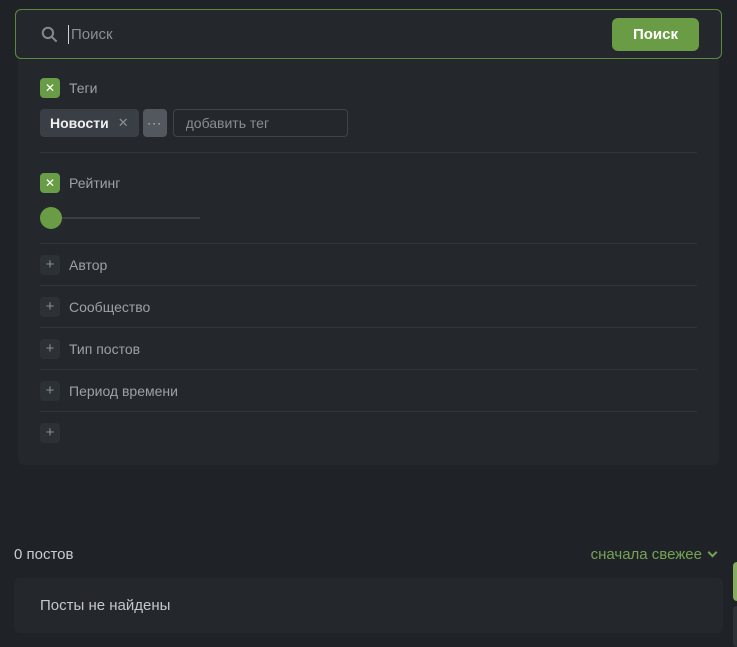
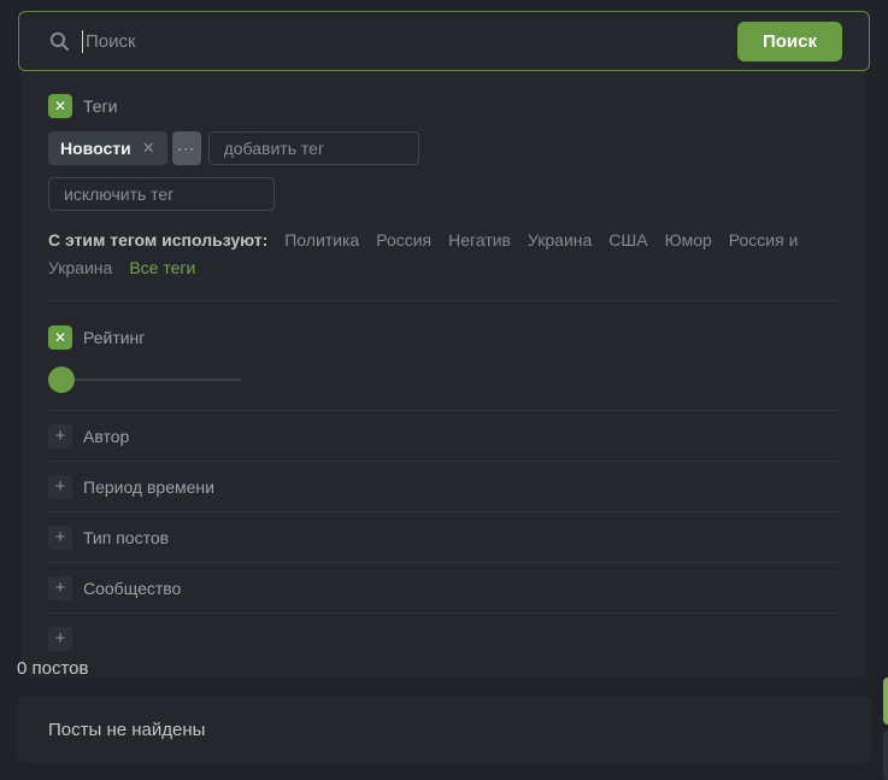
  Поиск
  Поиск
  ✕
  Теги
  Новости
  ✕
  ···
  добавить тег
+ исключить тег
+ С этим тегом используют: Политика Россия Негатив Украина США Юмор Россия и Украина Все теги
  ✕
  Рейтинг
  +
  Автор
  +
- Сообщество
+ Период времени
  +
  Тип постов
  +
- Период времени
+ Сообщество
  +
  0 постов
- сначала свежее
  Посты не найдены
